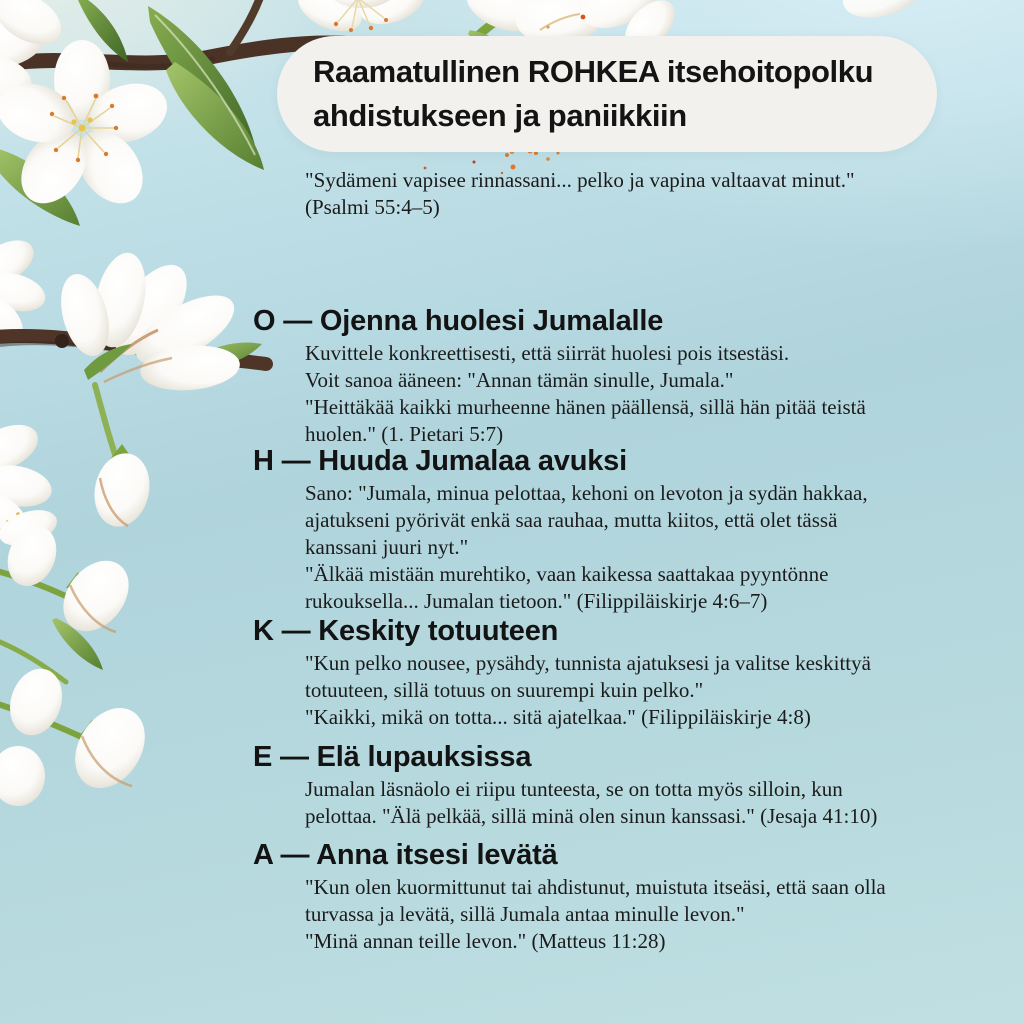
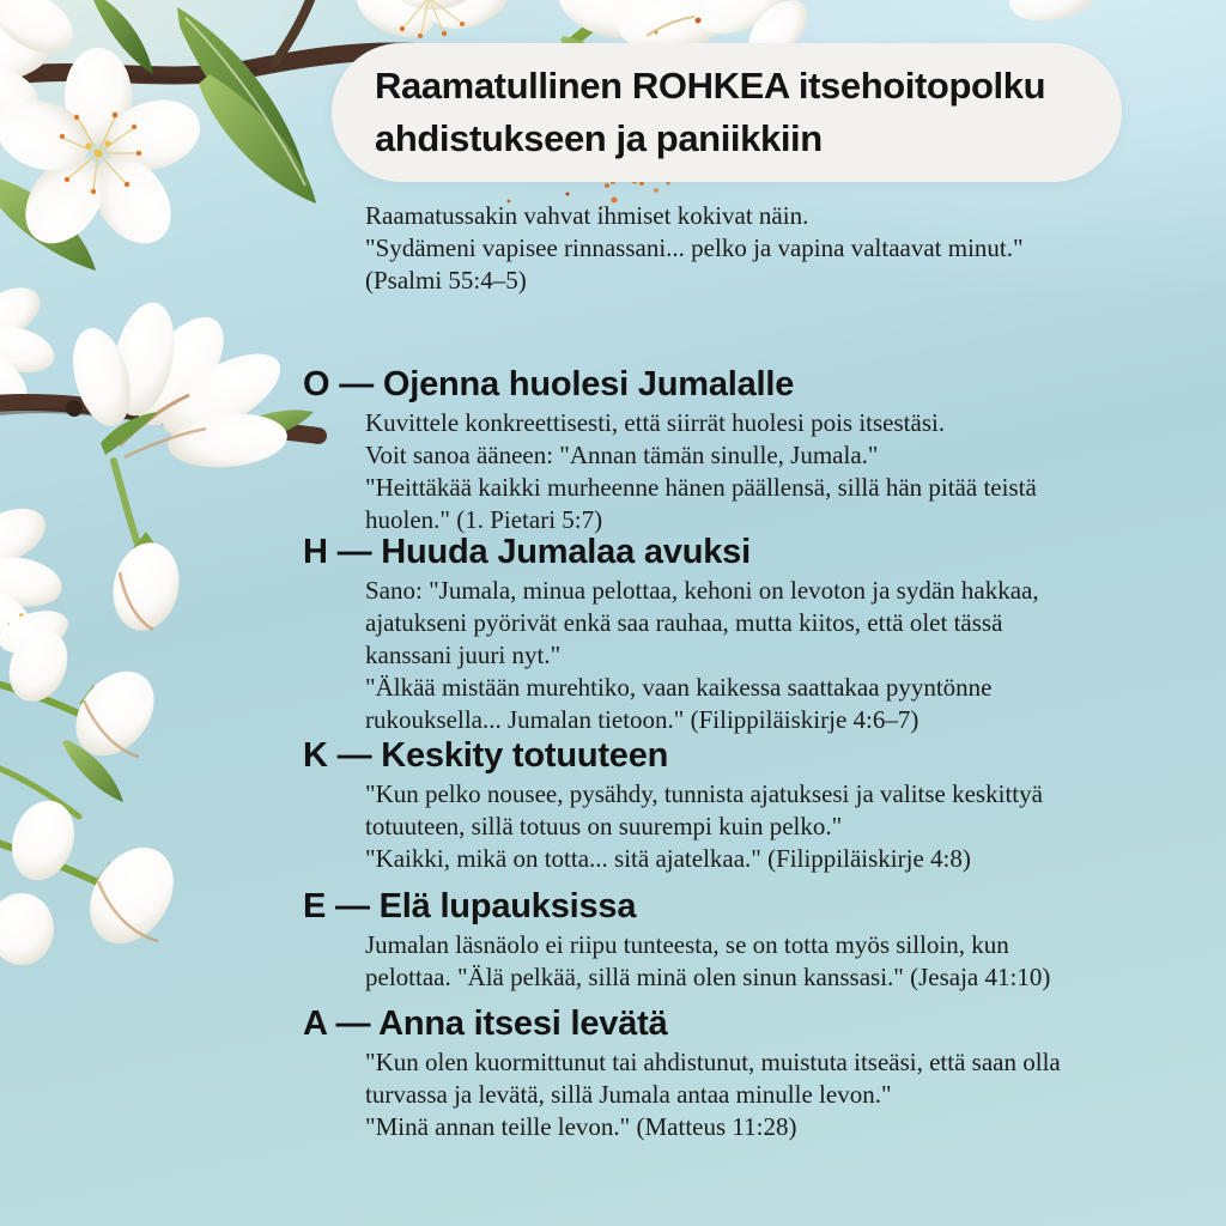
  Raamatullinen ROHKEA itsehoitopolku
  ahdistukseen ja paniikkiin
+ Raamatussakin vahvat ihmiset kokivat näin.
  "Sydämeni vapisee rinnassani... pelko ja vapina valtaavat minut."
  (Psalmi 55:4–5)
  O — Ojenna huolesi Jumalalle
  Kuvittele konkreettisesti, että siirrät huolesi pois itsestäsi.
  Voit sanoa ääneen: "Annan tämän sinulle, Jumala."
  "Heittäkää kaikki murheenne hänen päällensä, sillä hän pitää teistä
  huolen." (1. Pietari 5:7)
  H — Huuda Jumalaa avuksi
  Sano: "Jumala, minua pelottaa, kehoni on levoton ja sydän hakkaa,
  ajatukseni pyörivät enkä saa rauhaa, mutta kiitos, että olet tässä
  kanssani juuri nyt."
  "Älkää mistään murehtiko, vaan kaikessa saattakaa pyyntönne
  rukouksella... Jumalan tietoon." (Filippiläiskirje 4:6–7)
  K — Keskity totuuteen
  "Kun pelko nousee, pysähdy, tunnista ajatuksesi ja valitse keskittyä
  totuuteen, sillä totuus on suurempi kuin pelko."
  "Kaikki, mikä on totta... sitä ajatelkaa." (Filippiläiskirje 4:8)
  E — Elä lupauksissa
  Jumalan läsnäolo ei riipu tunteesta, se on totta myös silloin, kun
  pelottaa. "Älä pelkää, sillä minä olen sinun kanssasi." (Jesaja 41:10)
  A — Anna itsesi levätä
  "Kun olen kuormittunut tai ahdistunut, muistuta itseäsi, että saan olla
  turvassa ja levätä, sillä Jumala antaa minulle levon."
  "Minä annan teille levon." (Matteus 11:28)
